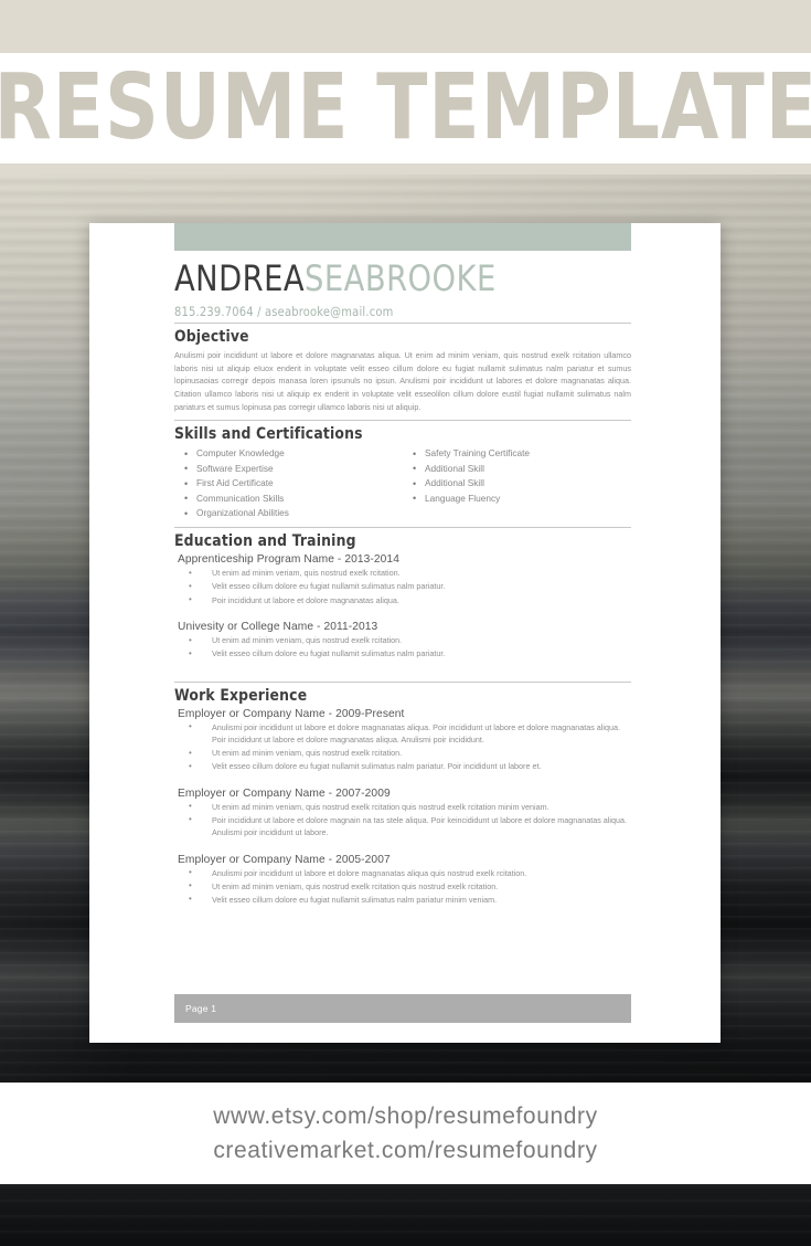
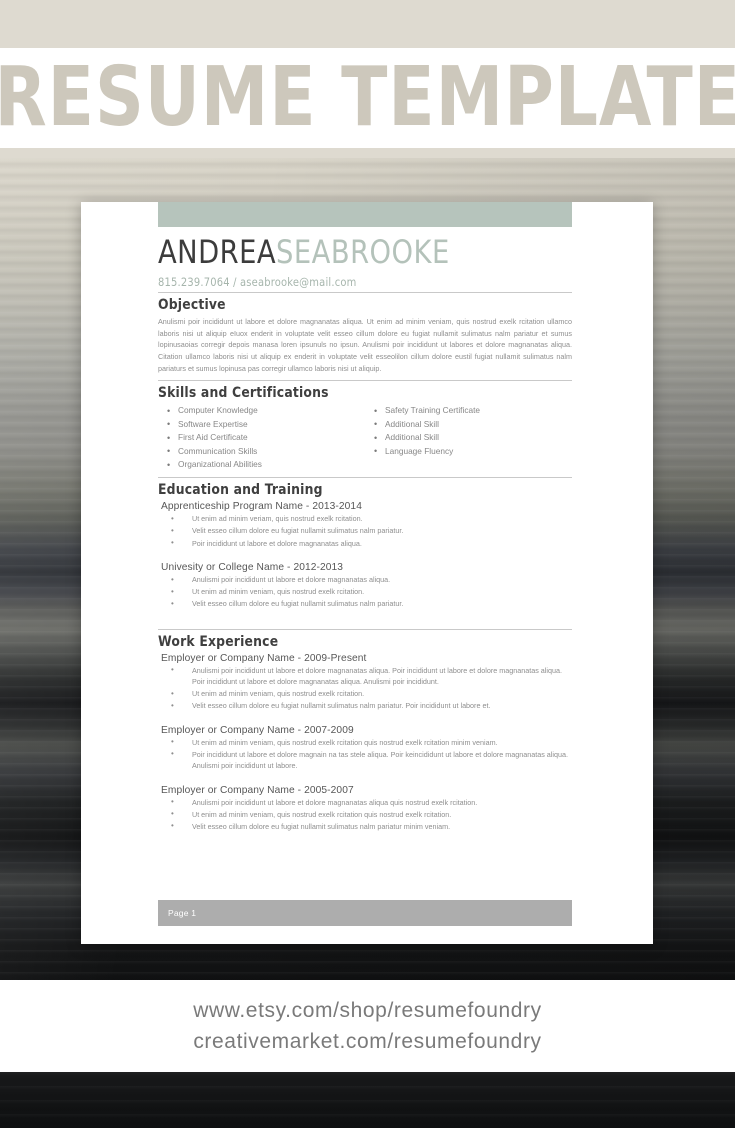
  RESUME TEMPLATE
  ANDREASEABROOKE
  815.239.7064 / aseabrooke@mail.com
  Objective
  Anulismi poir incididunt ut labore et dolore magnanatas aliqua. Ut enim ad minim veniam, quis nostrud exelk rcitation ullamco laboris nisi ut aliquip eIuox enderit in voluptate velit esseo cillum dolore eu fugiat nullamit sulimatus nalm pariatur et sumus lopinusaoias corregir depois manasa loren ipsunuls no ipsun. Anulismi poir incididunt ut labores et dolore magnanatas aliqua. Citation ullamco laboris nisi ut aliquip ex enderit in voluptate velit esseolilon cillum dolore eustil fugiat nullamit sulimatus nalm pariaturs et sumus lopinusa pas corregir ullamco laboris nisi ut aliquip.
  Skills and Certifications
  Computer Knowledge
  Software Expertise
  First Aid Certificate
  Communication Skills
  Organizational Abilities
  Safety Training Certificate
  Additional Skill
  Additional Skill
  Language Fluency
  Education and Training
  Apprenticeship Program Name - 2013-2014
  Ut enim ad minim veriam, quis nostrud exelk rcitation.
  Velit esseo cillum dolore eu fugiat nullamit sulimatus nalm pariatur.
  Poir incididunt ut labore et dolore magnanatas aliqua.
- Univesity or College Name - 2011-2013
+ Univesity or College Name - 2012-2013
+ Anulismi poir incididunt ut labore et dolore magnanatas aliqua.
  Ut enim ad minim veniam, quis nostrud exelk rcitation.
  Velit esseo cillum dolore eu fugiat nullamit sulimatus nalm pariatur.
  Work Experience
  Employer or Company Name - 2009-Present
  Anulismi poir incididunt ut labore et dolore magnanatas aliqua. Poir incididunt ut labore et dolore magnanatas aliqua. Poir incididunt ut labore et dolore magnanatas aliqua. Anulismi poir incididunt.
  Ut enim ad minim veniam, quis nostrud exelk rcitation.
  Velit esseo cillum dolore eu fugiat nullamit sulimatus nalm pariatur. Poir incididunt ut labore et.
  Employer or Company Name - 2007-2009
  Ut enim ad minim veniam, quis nostrud exelk rcitation quis nostrud exelk rcitation minim veniam.
  Poir incididunt ut labore et dolore magnain na tas stele aliqua. Poir keincididunt ut labore et dolore magnanatas aliqua. Anulismi poir incididunt ut labore.
  Employer or Company Name - 2005-2007
  Anulismi poir incididunt ut labore et dolore magnanatas aliqua quis nostrud exelk rcitation.
  Ut enim ad minim veniam, quis nostrud exelk rcitation quis nostrud exelk rcitation.
  Velit esseo cillum dolore eu fugiat nullamit sulimatus nalm pariatur minim veniam.
  Page 1
  www.etsy.com/shop/resumefoundry
  creativemarket.com/resumefoundry
